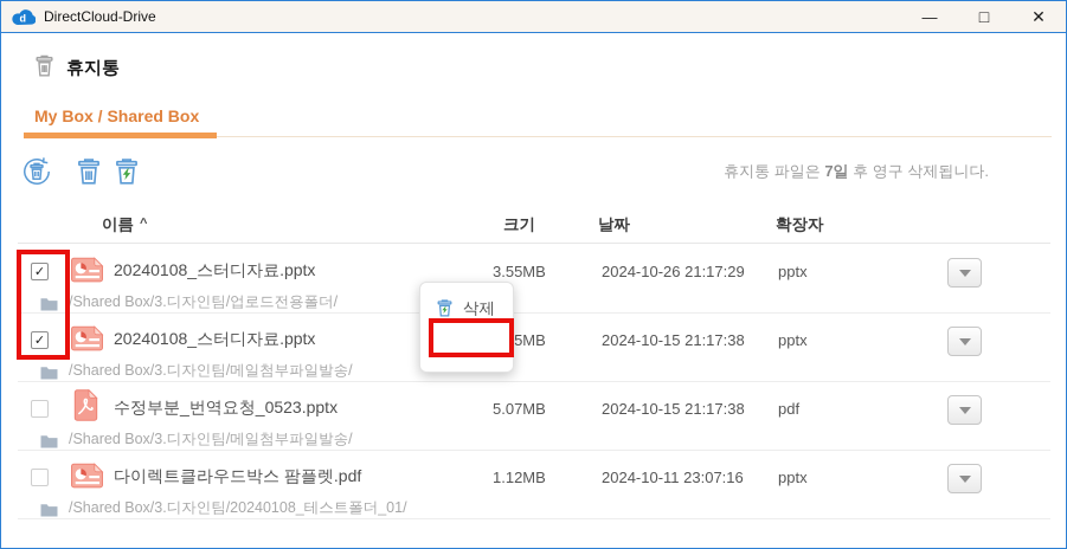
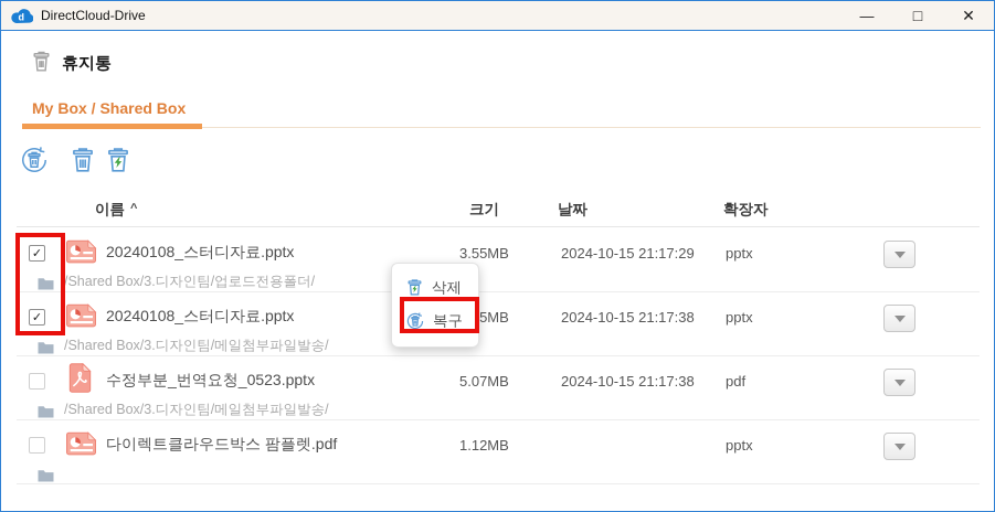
  d
  DirectCloud-Drive
  —
  □
  ✕
  휴지통
  My Box / Shared Box
- 휴지통 파일은 7일 후 영구 삭제됩니다.
  이름
  ^
  크기
  날짜
  확장자
  ✓
  20240108_스터디자료.pptx
  3.55MB
- 2024-10-26 21:17:29
+ 2024-10-15 21:17:29
  pptx
  /Shared Box/3.디자인팀/업로드전용폴더/
  ✓
  20240108_스터디자료.pptx
  2024-10-15 21:17:38
  pptx
  /Shared Box/3.디자인팀/메일첨부파일발송/
  수정부분_번역요청_0523.pptx
  5.07MB
  2024-10-15 21:17:38
  pdf
  /Shared Box/3.디자인팀/메일첨부파일발송/
  다이렉트클라우드박스 팜플렛.pdf
  1.12MB
- 2024-10-11 23:07:16
  pptx
- /Shared Box/3.디자인팀/20240108_테스트폴더_01/
  삭제
+ 복구
